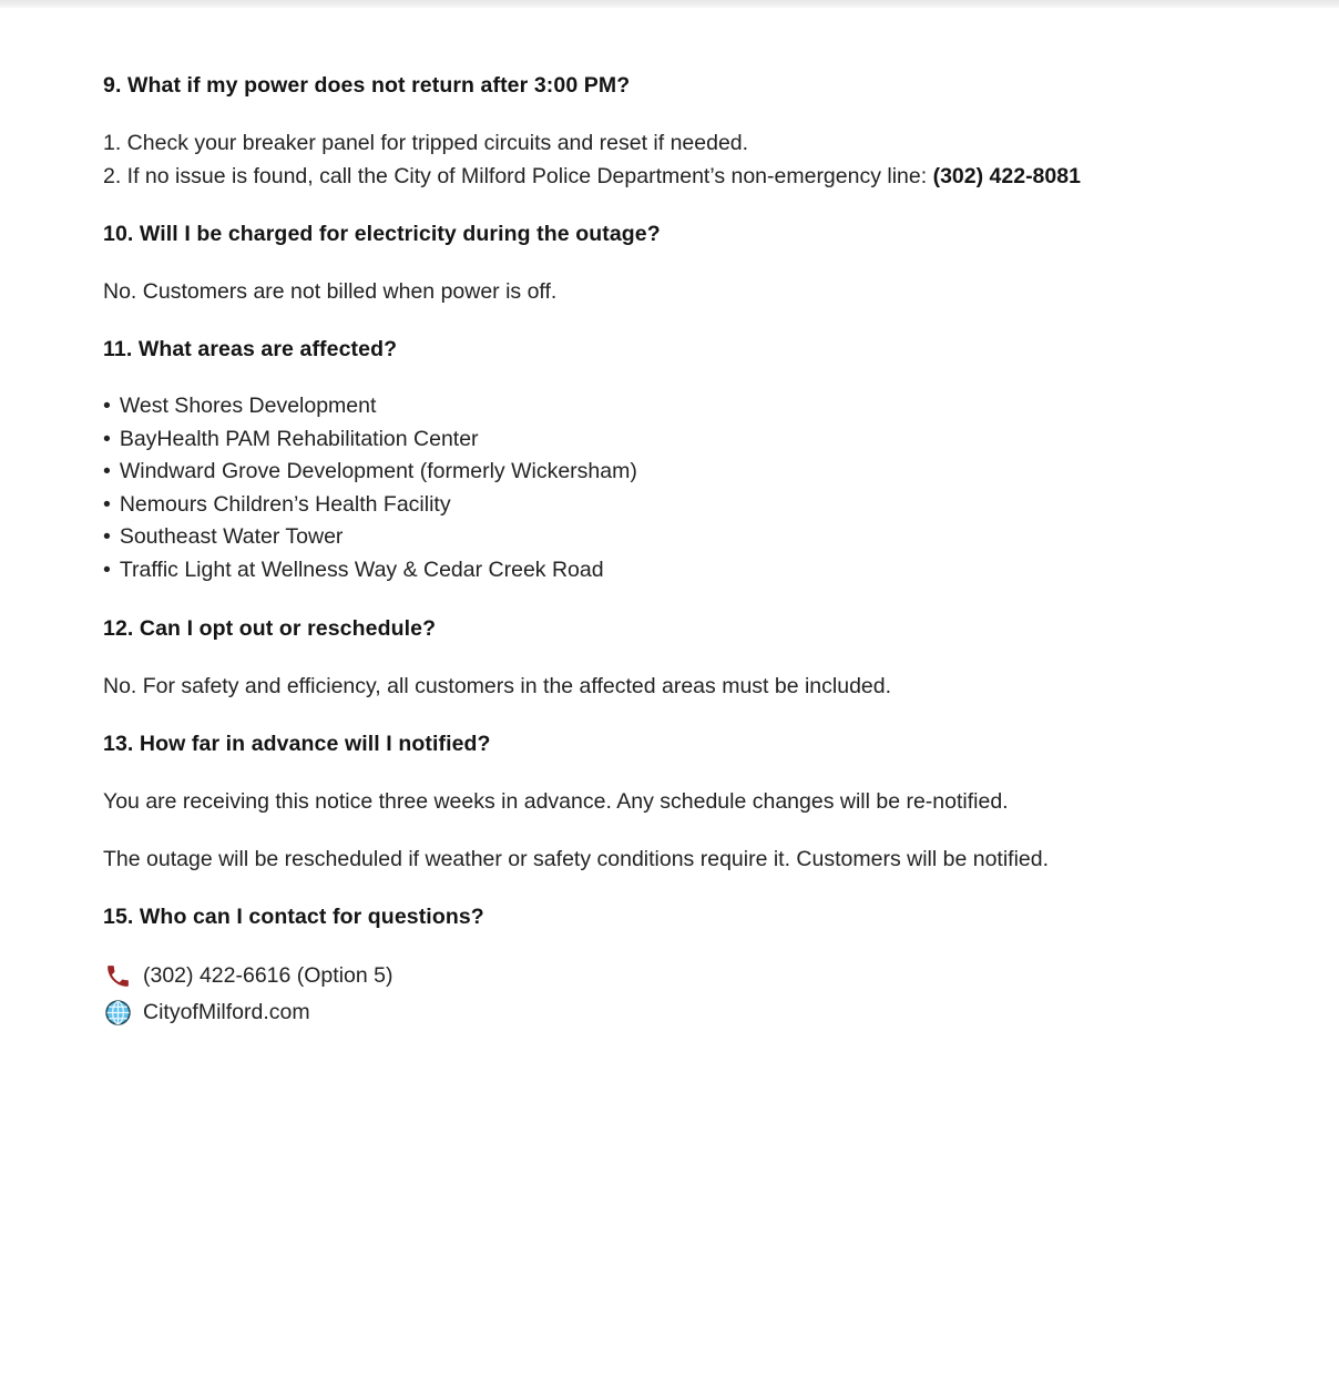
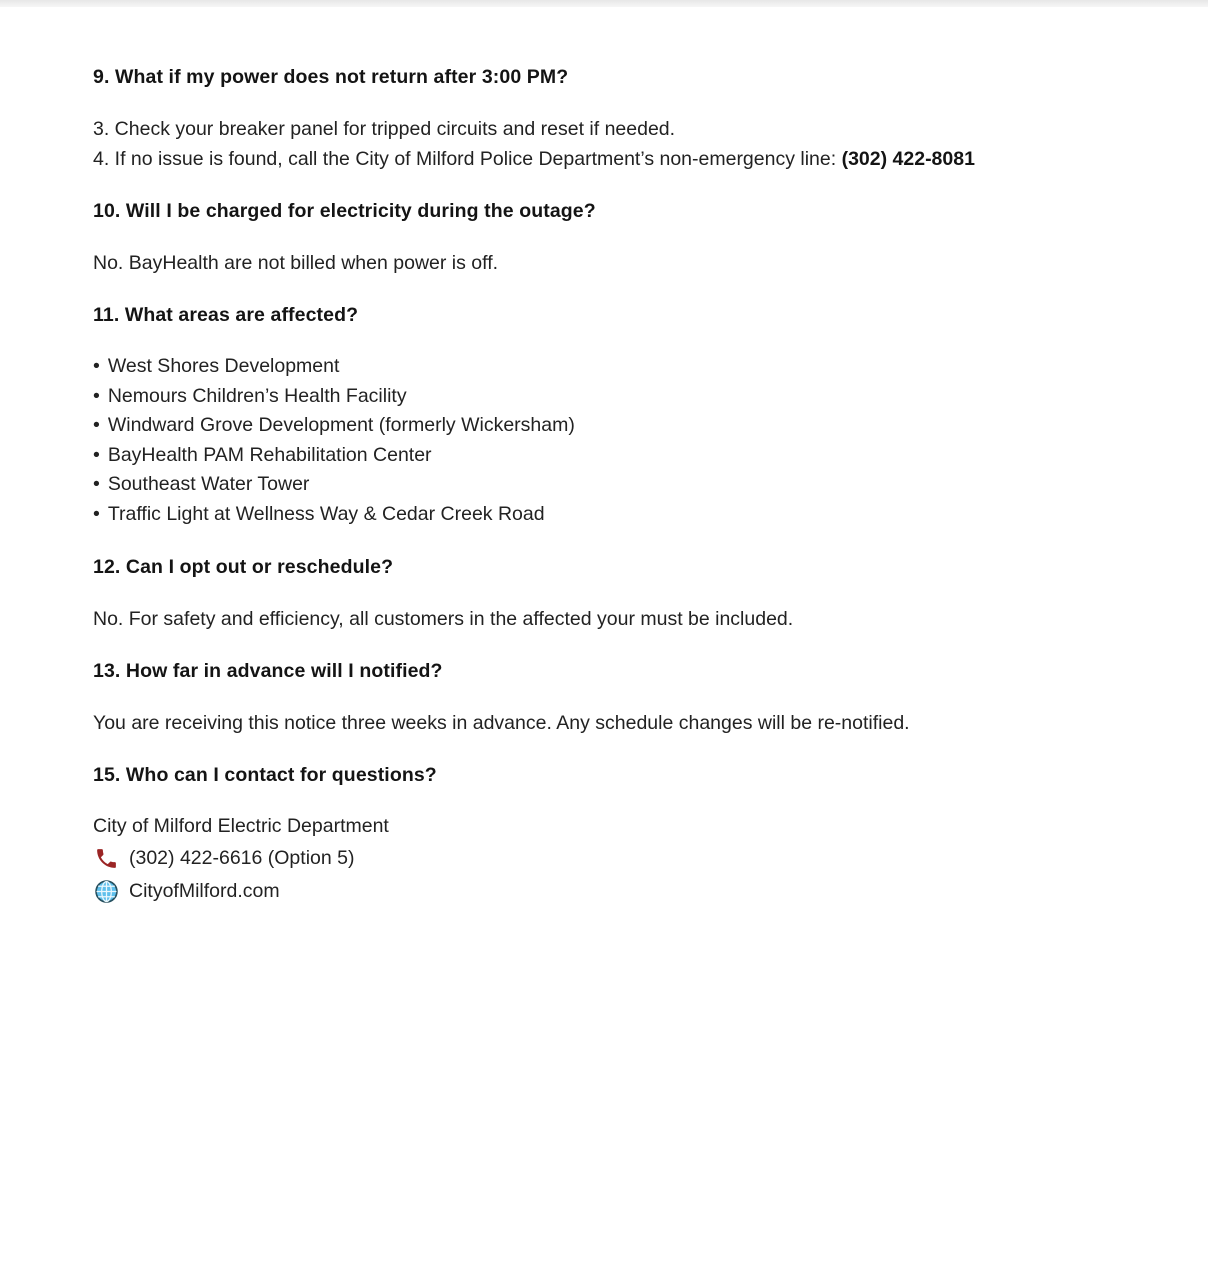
  9. What if my power does not return after 3:00 PM?
- 1. Check your breaker panel for tripped circuits and reset if needed.
+ 3. Check your breaker panel for tripped circuits and reset if needed.
- 2. If no issue is found, call the City of Milford Police Department’s non-emergency line: (302) 422-8081
+ 4. If no issue is found, call the City of Milford Police Department’s non-emergency line: (302) 422-8081
  10. Will I be charged for electricity during the outage?
- No. Customers are not billed when power is off.
+ No. BayHealth are not billed when power is off.
  11. What areas are affected?
  • West Shores Development
- • BayHealth PAM Rehabilitation Center
+ • Nemours Children’s Health Facility
  • Windward Grove Development (formerly Wickersham)
- • Nemours Children’s Health Facility
+ • BayHealth PAM Rehabilitation Center
  • Southeast Water Tower
  • Traffic Light at Wellness Way & Cedar Creek Road
  12. Can I opt out or reschedule?
- No. For safety and efficiency, all customers in the affected areas must be included.
+ No. For safety and efficiency, all customers in the affected your must be included.
  13. How far in advance will I notified?
  You are receiving this notice three weeks in advance. Any schedule changes will be re-notified.
- The outage will be rescheduled if weather or safety conditions require it. Customers will be notified.
  15. Who can I contact for questions?
+ City of Milford Electric Department
  (302) 422-6616 (Option 5)
  CityofMilford.com
